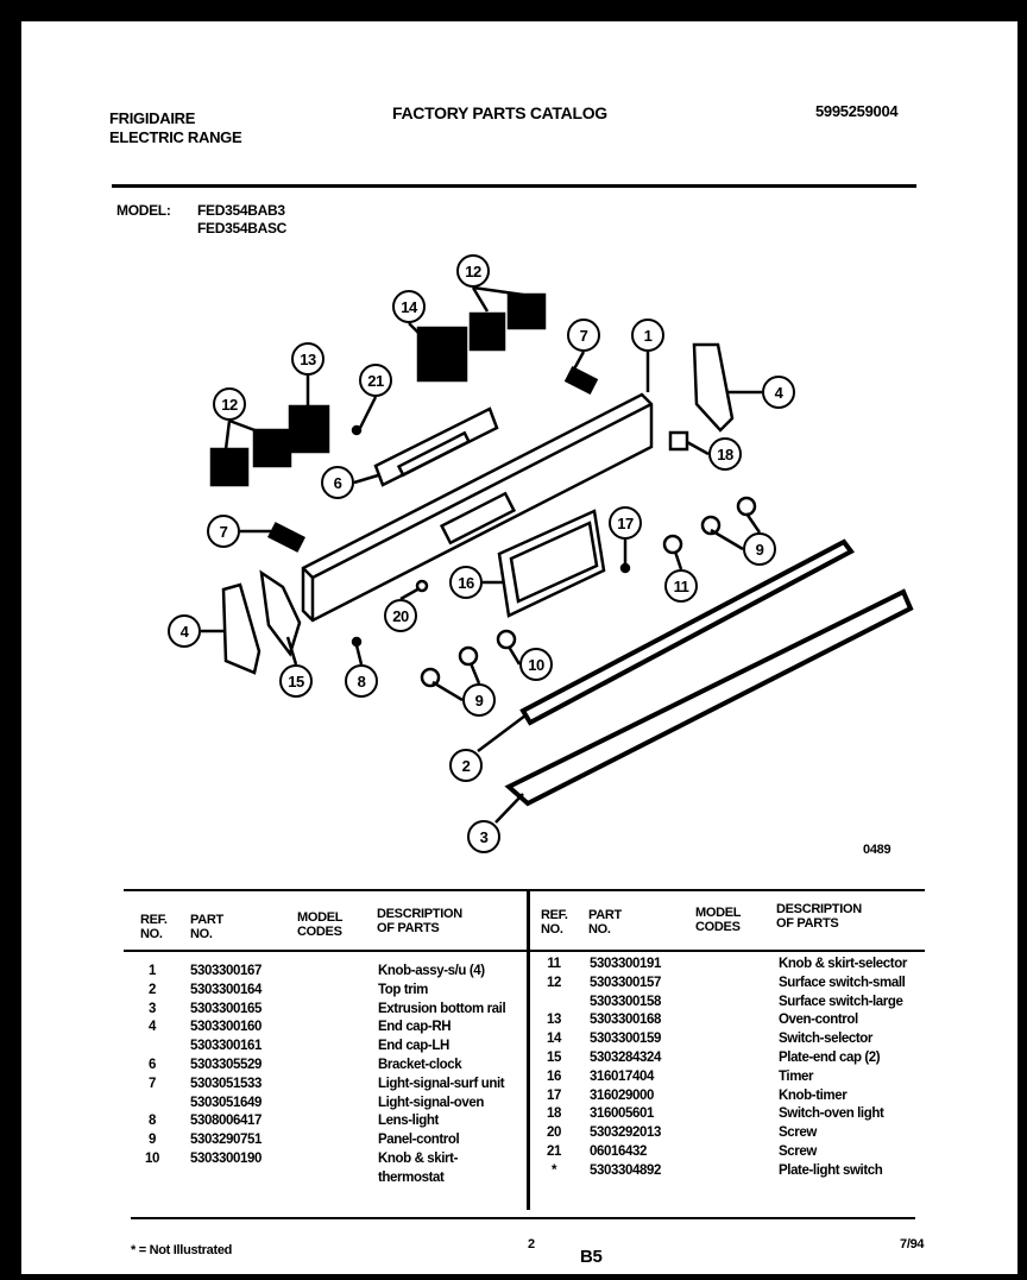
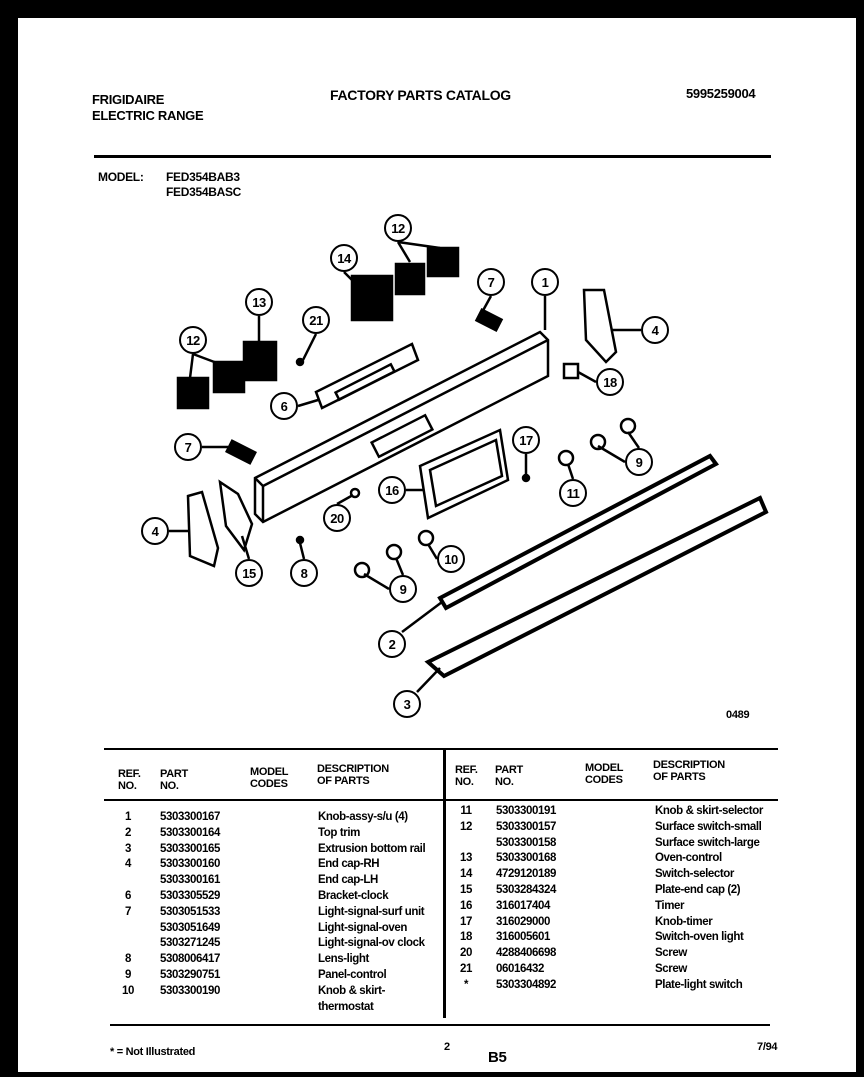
  FRIGIDAIRE
  ELECTRIC RANGE
  FACTORY PARTS CATALOG
  5995259004
  MODEL:
  FED354BAB3
  FED354BASC
  12
  14
  13
  21
  12
  7
  1
  4
  18
  6
  7
  17
  9
  16
  11
  20
  4
  15
  8
  10
  9
  2
  3
  0489
  REF.
  NO.
  PART
  NO.
  MODEL
  CODES
  DESCRIPTION
  OF PARTS
  REF.
  NO.
  PART
  NO.
  MODEL
  CODES
  DESCRIPTION
  OF PARTS
  1
  5303300167
  Knob-assy-s/u (4)
  2
  5303300164
  Top trim
  3
  5303300165
  Extrusion bottom rail
  4
  5303300160
  End cap-RH
  5303300161
  End cap-LH
  6
  5303305529
  Bracket-clock
  7
  5303051533
  Light-signal-surf unit
  5303051649
  Light-signal-oven
+ 5303271245
+ Light-signal-ov clock
  8
  5308006417
  Lens-light
  9
  5303290751
  Panel-control
  10
  5303300190
  Knob & skirt-
  thermostat
  11
  5303300191
  Knob & skirt-selector
  12
  5303300157
  Surface switch-small
  5303300158
  Surface switch-large
  13
  5303300168
  Oven-control
  14
- 5303300159
+ 4729120189
  Switch-selector
  15
  5303284324
  Plate-end cap (2)
  16
  316017404
  Timer
  17
  316029000
  Knob-timer
  18
  316005601
  Switch-oven light
  20
- 5303292013
+ 4288406698
  Screw
  21
  06016432
  Screw
  *
  5303304892
  Plate-light switch
  * = Not Illustrated
  2
  B5
  7/94
